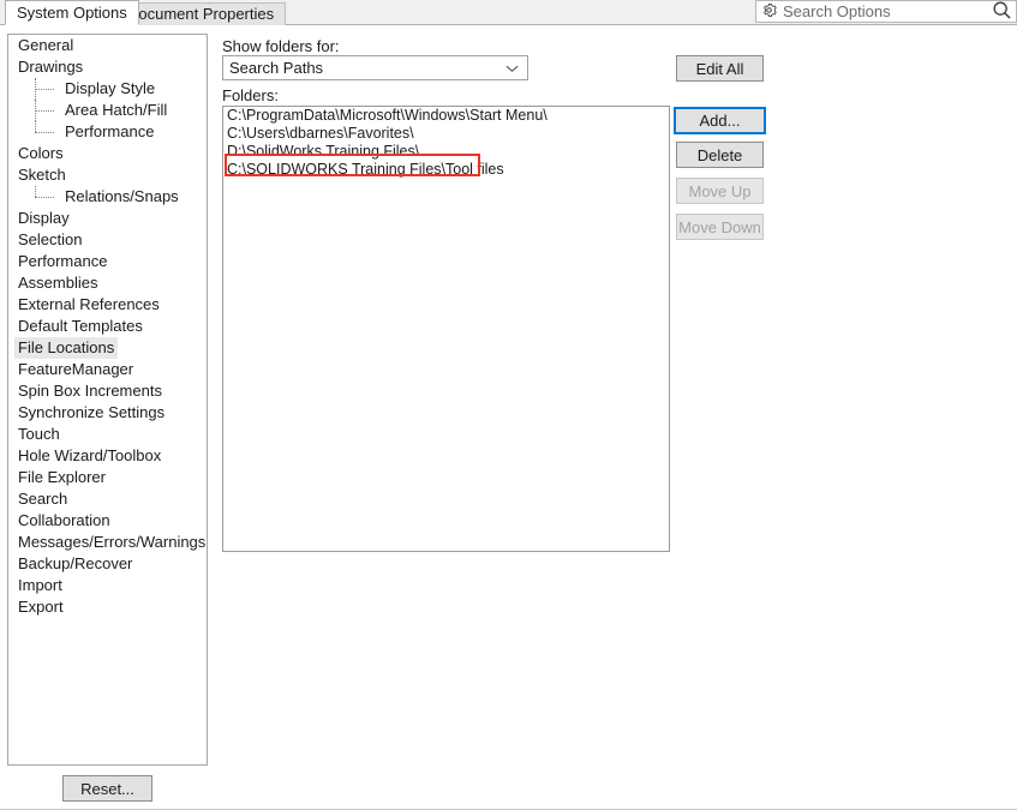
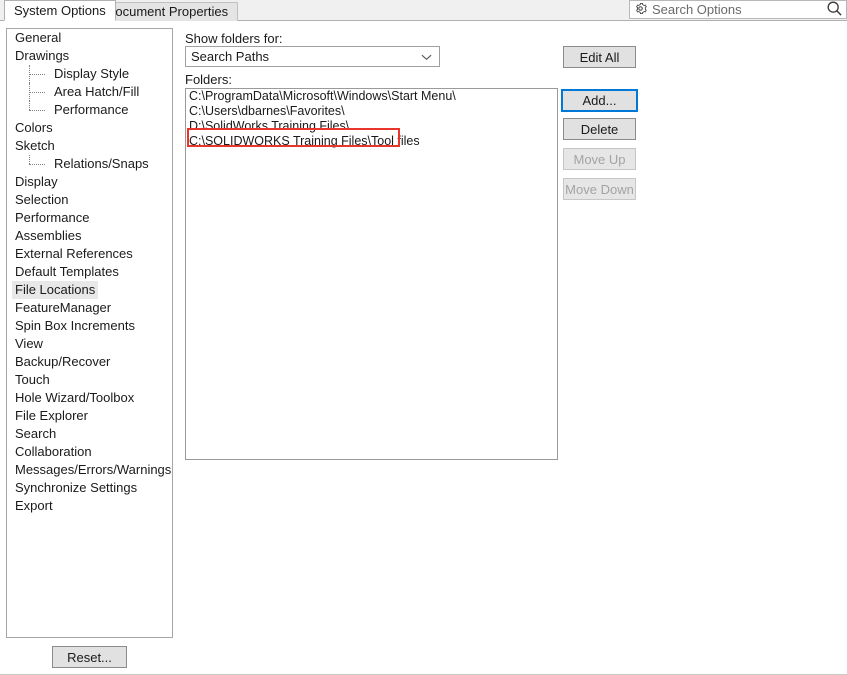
  System Options
  ocument Properties
  Search Options
  General
  Drawings
  Display Style
  Area Hatch/Fill
  Performance
  Colors
  Sketch
  Relations/Snaps
  Display
  Selection
  Performance
  Assemblies
  External References
  Default Templates
  File Locations
  FeatureManager
  Spin Box Increments
+ View
- Synchronize Settings
+ Backup/Recover
  Touch
  Hole Wizard/Toolbox
  File Explorer
  Search
  Collaboration
  Messages/Errors/Warnings
- Backup/Recover
+ Synchronize Settings
- Import
  Export
  Show folders for:
  Search Paths
  Folders:
  C:\ProgramData\Microsoft\Windows\Start Menu\
  C:\Users\dbarnes\Favorites\
  D:\SolidWorks Training Files\
  C:\SOLIDWORKS Training Files\Tool files
  Edit All
  Add...
  Delete
  Move Up
  Move Down
  Reset...
